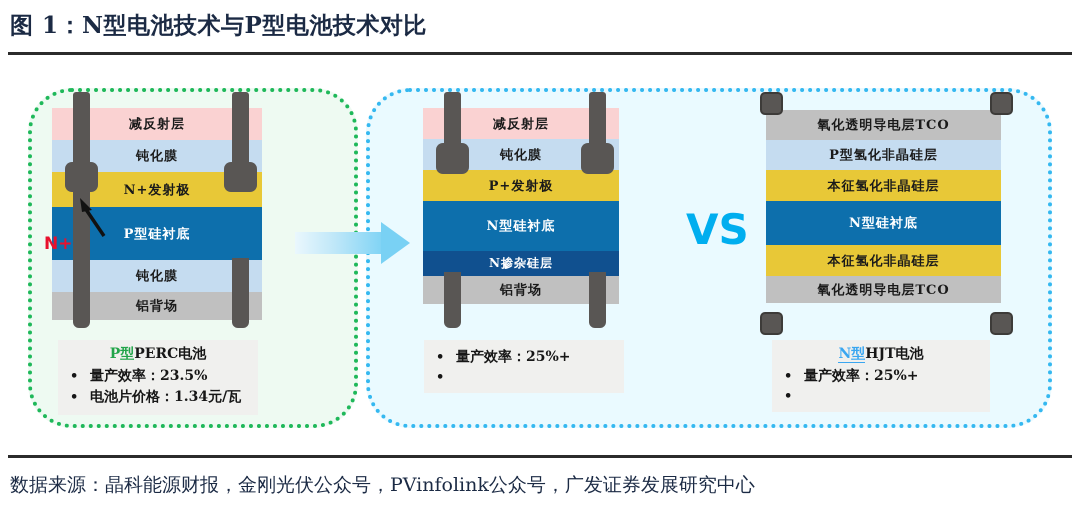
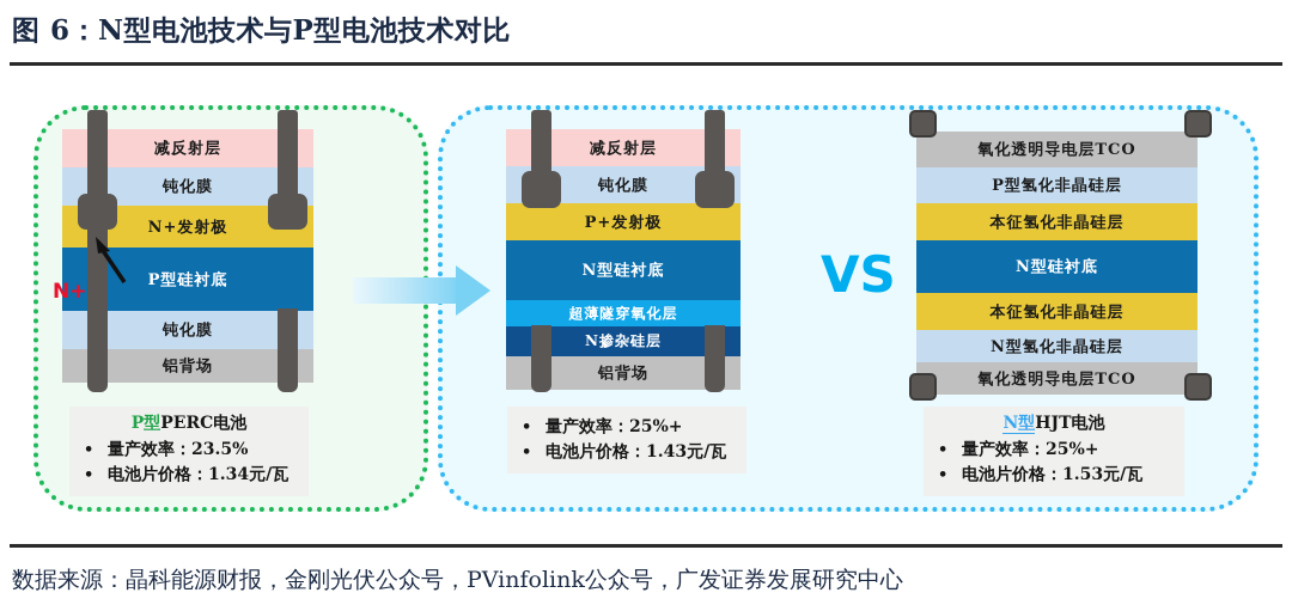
- 图 1：N型电池技术与P型电池技术对比
+ 图 6：N型电池技术与P型电池技术对比
  减反射层
  钝化膜
  N+发射极
  P型硅衬底
  钝化膜
  铝背场
  P型PERC电池
  •
  量产效率：23.5%
  •
  电池片价格：1.34元/瓦
  减反射层
  钝化膜
  P+发射极
  N型硅衬底
+ 超薄隧穿氧化层
  N掺杂硅层
  铝背场
  •
  量产效率：25%+
  •
+ 电池片价格：1.43元/瓦
  VS
  氧化透明导电层TCO
  P型氢化非晶硅层
  本征氢化非晶硅层
  N型硅衬底
  本征氢化非晶硅层
+ N型氢化非晶硅层
  氧化透明导电层TCO
  N型HJT电池
  •
  量产效率：25%+
  •
+ 电池片价格：1.53元/瓦
  数据来源：晶科能源财报，金刚光伏公众号，PVinfolink公众号，广发证券发展研究中心
